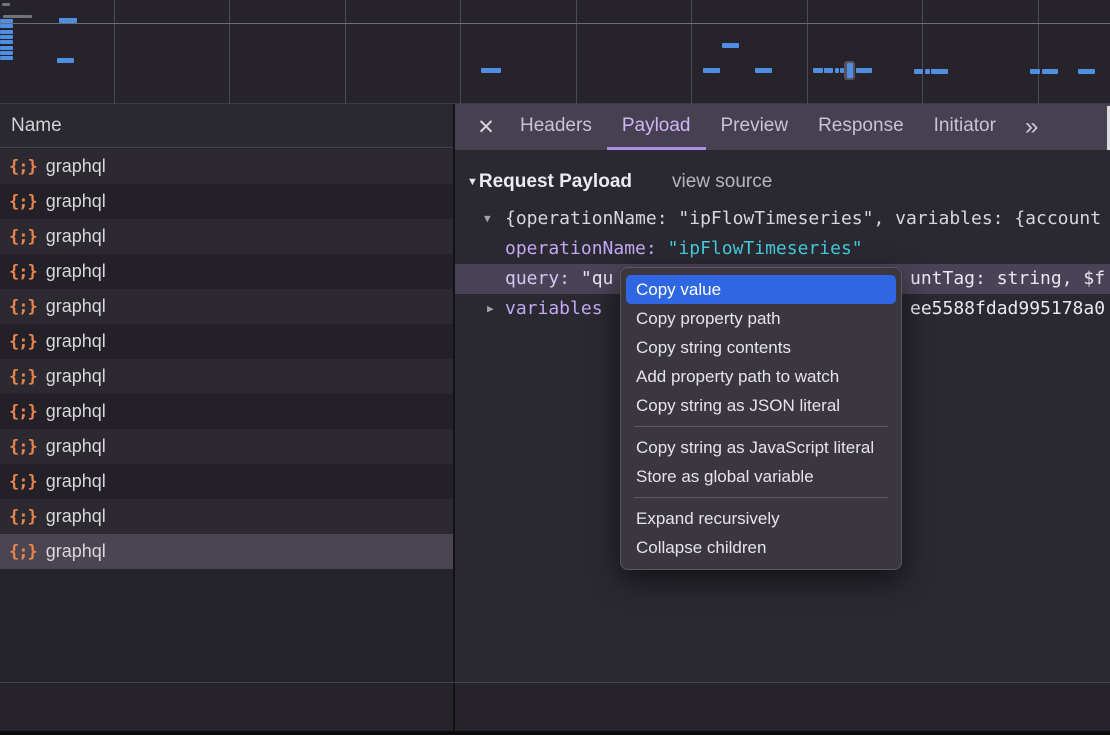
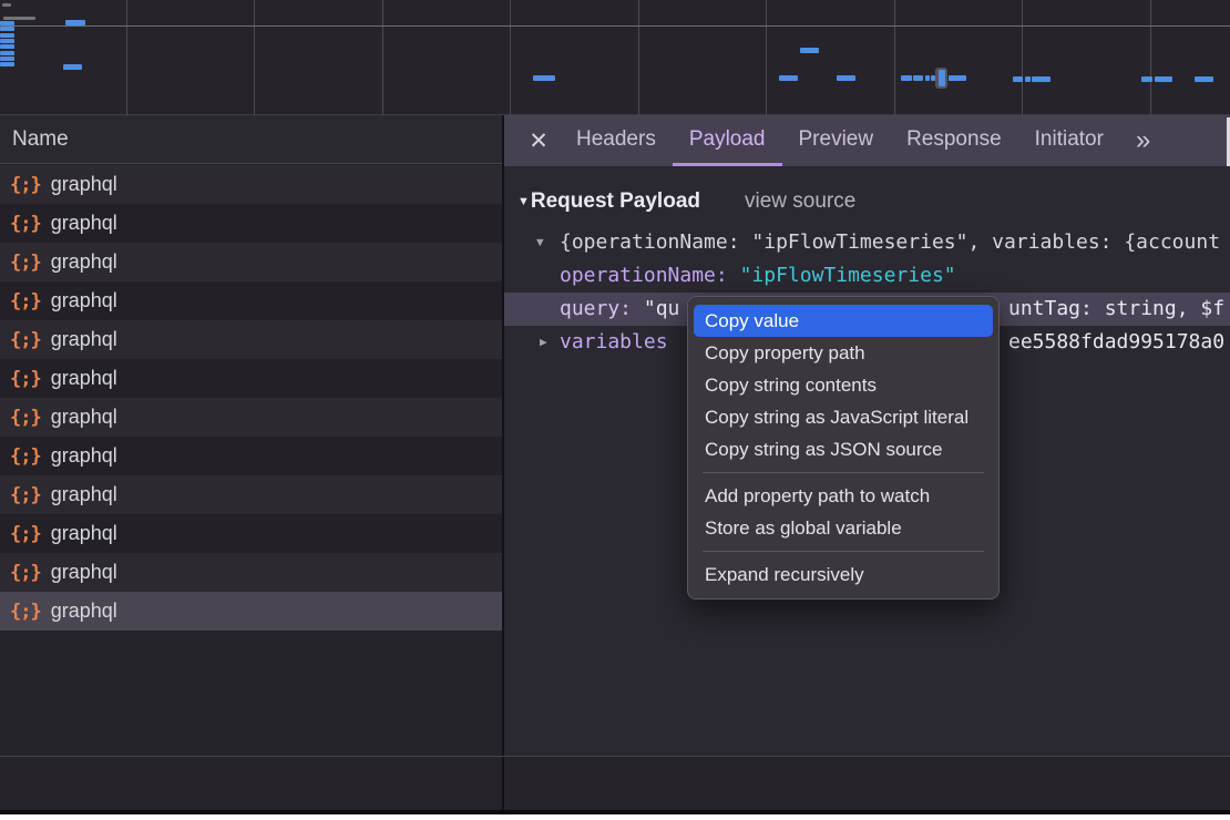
  Name
  {;}
  graphql
  {;}
  graphql
  {;}
  graphql
  {;}
  graphql
  {;}
  graphql
  {;}
  graphql
  {;}
  graphql
  {;}
  graphql
  {;}
  graphql
  {;}
  graphql
  {;}
  graphql
  {;}
  graphql
  ✕
  Headers
  Payload
  Preview
  Response
  Initiator
  »
  ▼Request Payload view source
  ▼
  {operationName: "ipFlowTimeseries", variables: {account
  operationName: "ipFlowTimeseries"
  query: "qu
  untTag: string, $f
  ▶
  variables
  ee5588fdad995178a0
  Copy value
  Copy property path
  Copy string contents
- Add property path to watch
+ Copy string as JavaScript literal
- Copy string as JSON literal
+ Copy string as JSON source
- Copy string as JavaScript literal
+ Add property path to watch
  Store as global variable
  Expand recursively
- Collapse children
